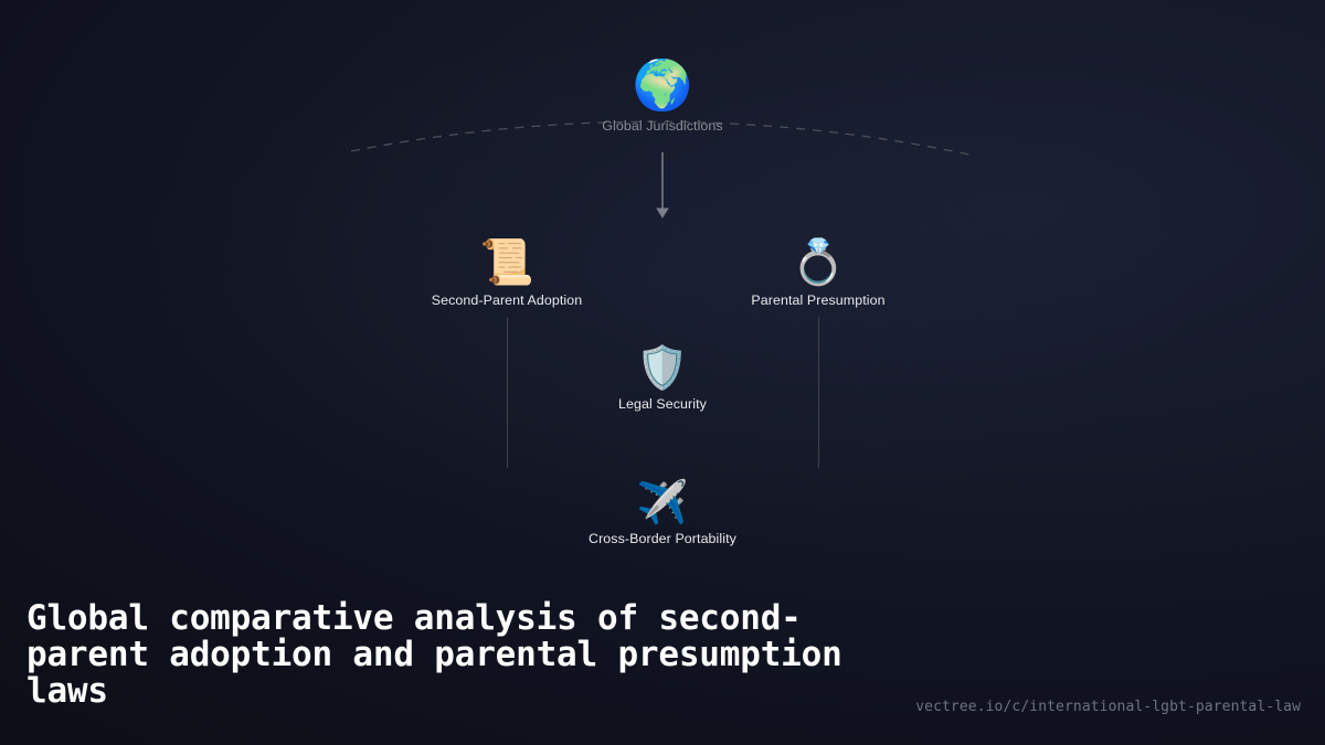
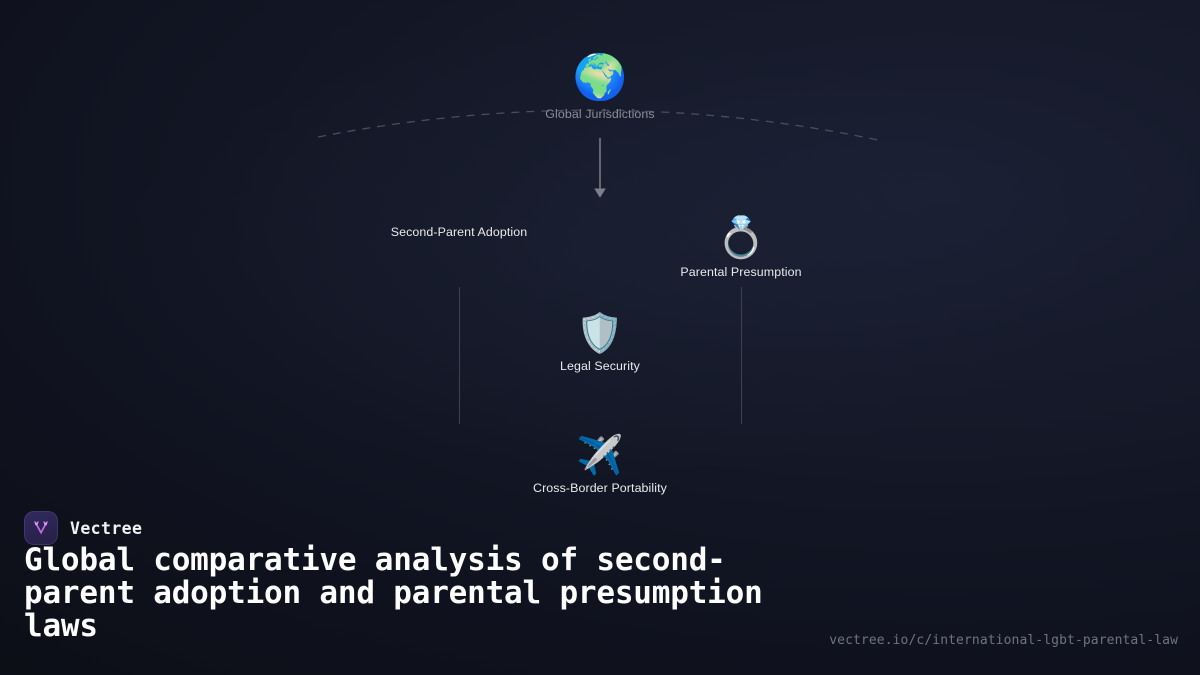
  🌍
  Global Jurisdictions
- 📜
  Second-Parent Adoption
  💍
  Parental Presumption
  🛡️
  Legal Security
  ✈️
  Cross-Border Portability
+ Vectree
  Global comparative analysis of second-parent adoption and parental presumption laws
  vectree.io/c/international-lgbt-parental-law
